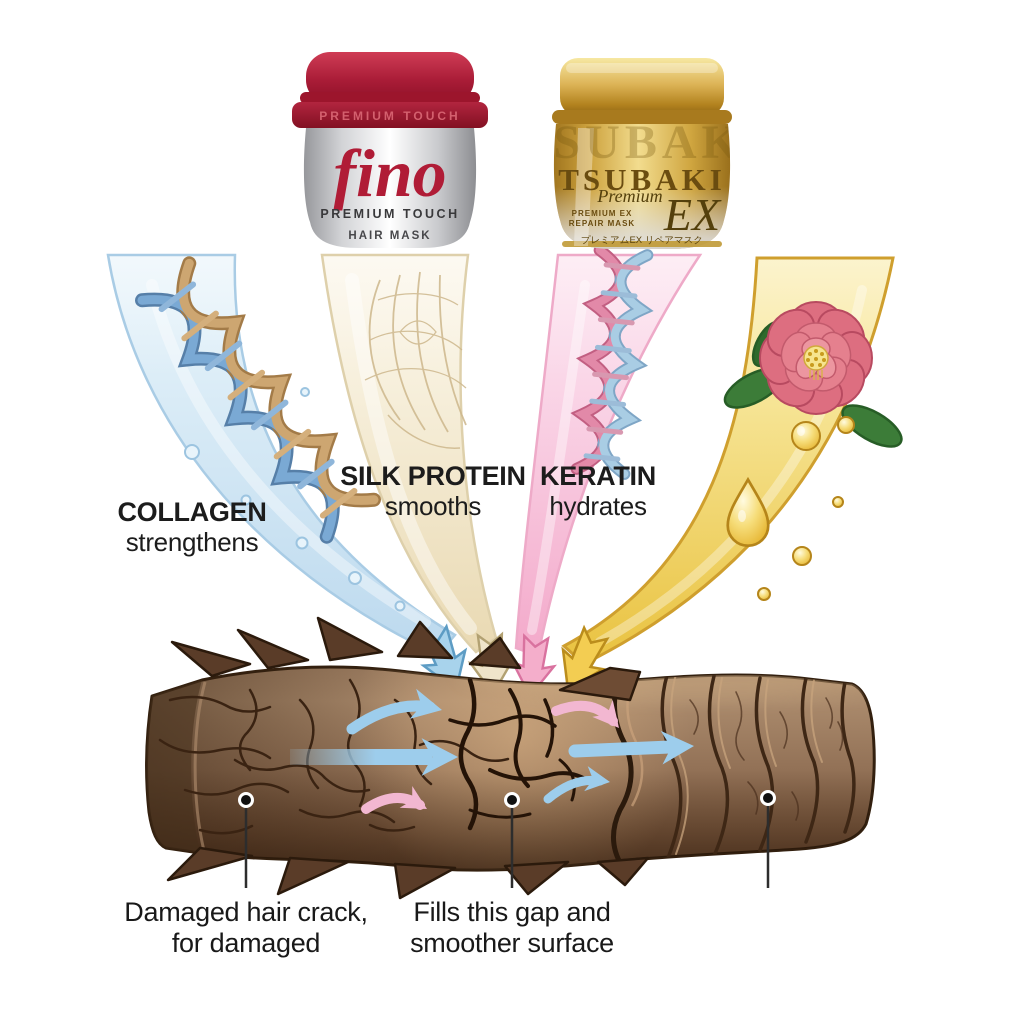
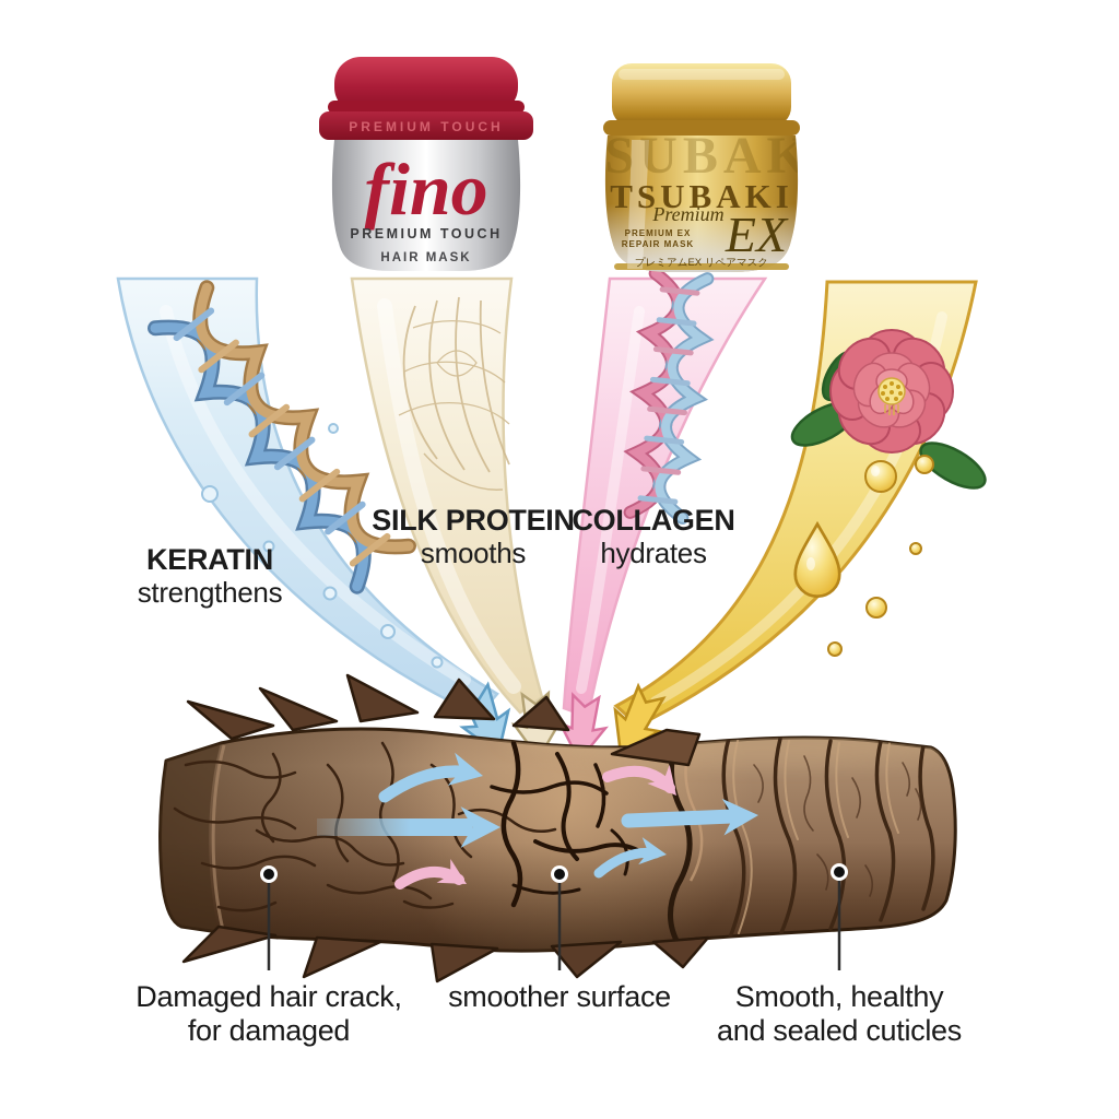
  PREMIUM TOUCH
  fino
  PREMIUM TOUCH
  HAIR MASK
  SUBAK
  TSUBAKI
  Premium
  EX
  PREMIUM EX
  REPAIR MASK
  プレミアムEX リペアマスク
- COLLAGEN
+ KERATIN
  strengthens
  SILK PROTEIN
  smooths
- KERATIN
+ COLLAGEN
  hydrates
  Damaged hair crack,
  for damaged
- Fills this gap and
  smoother surface
+ Smooth, healthy
+ and sealed cuticles
